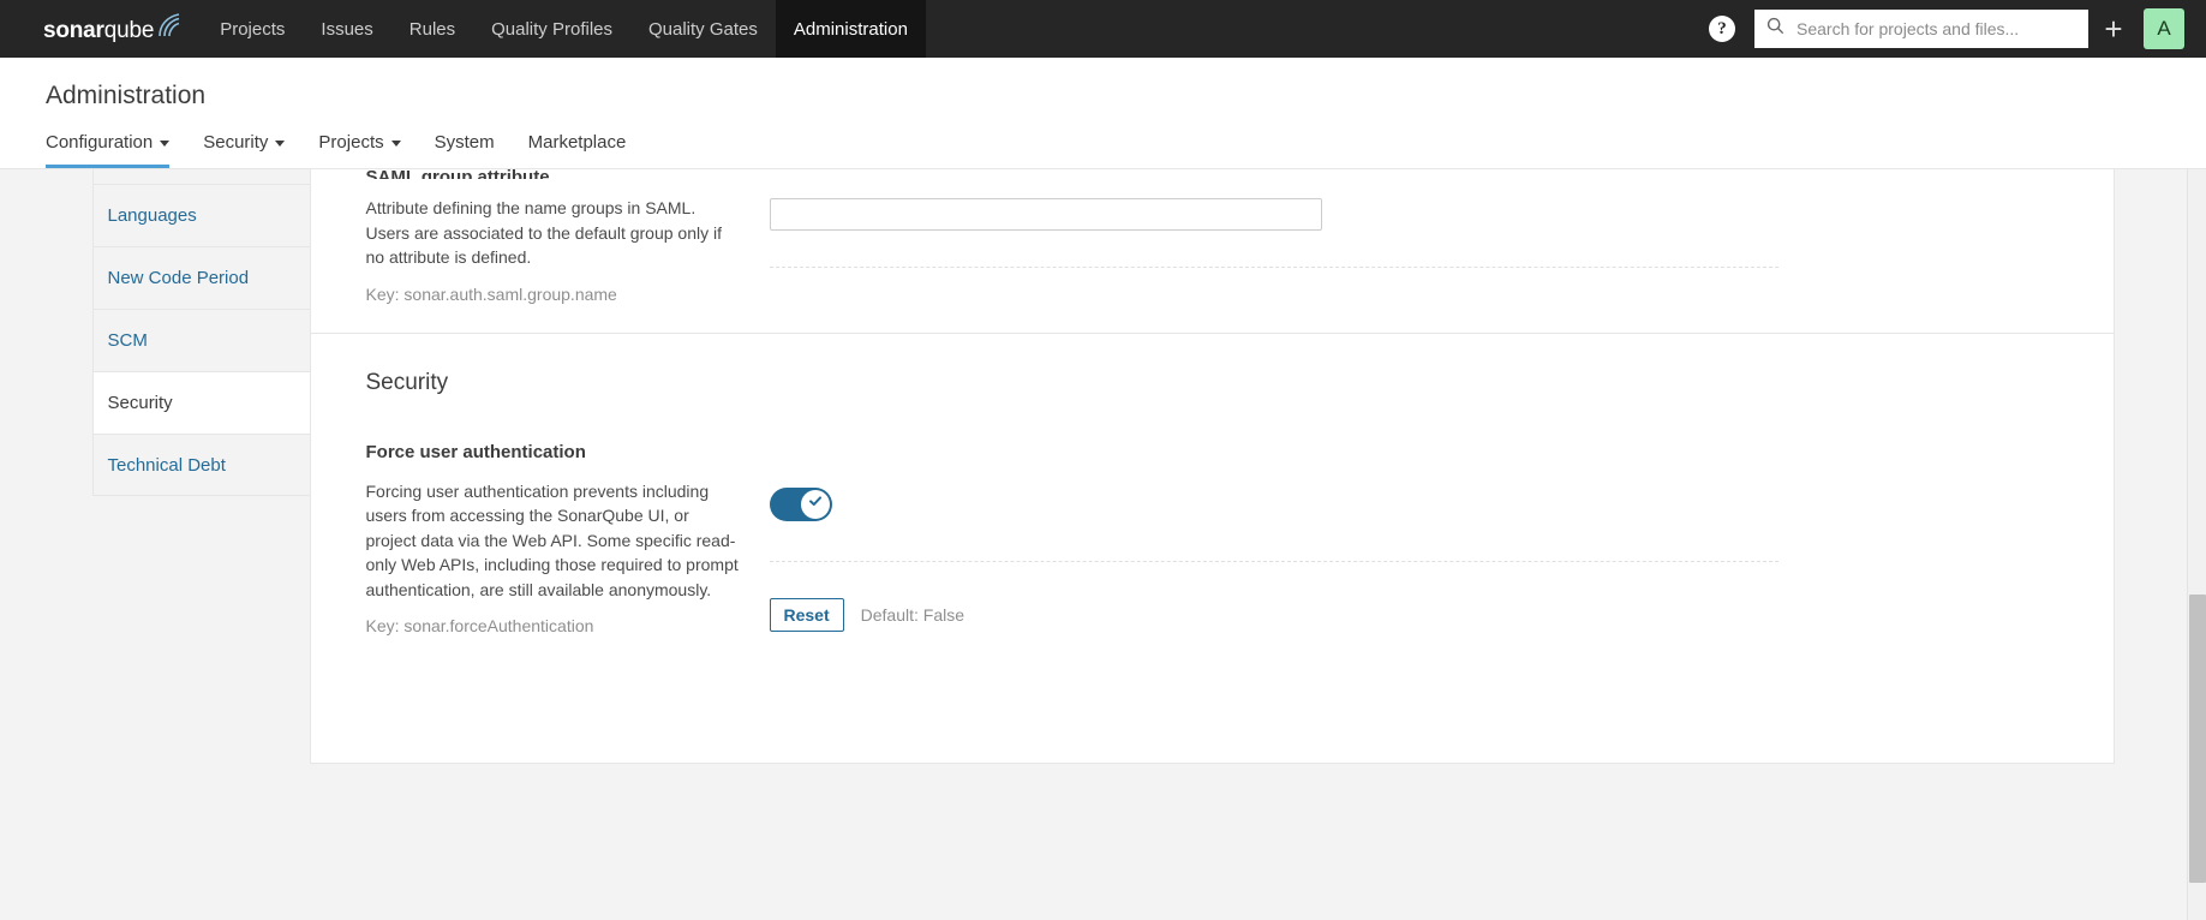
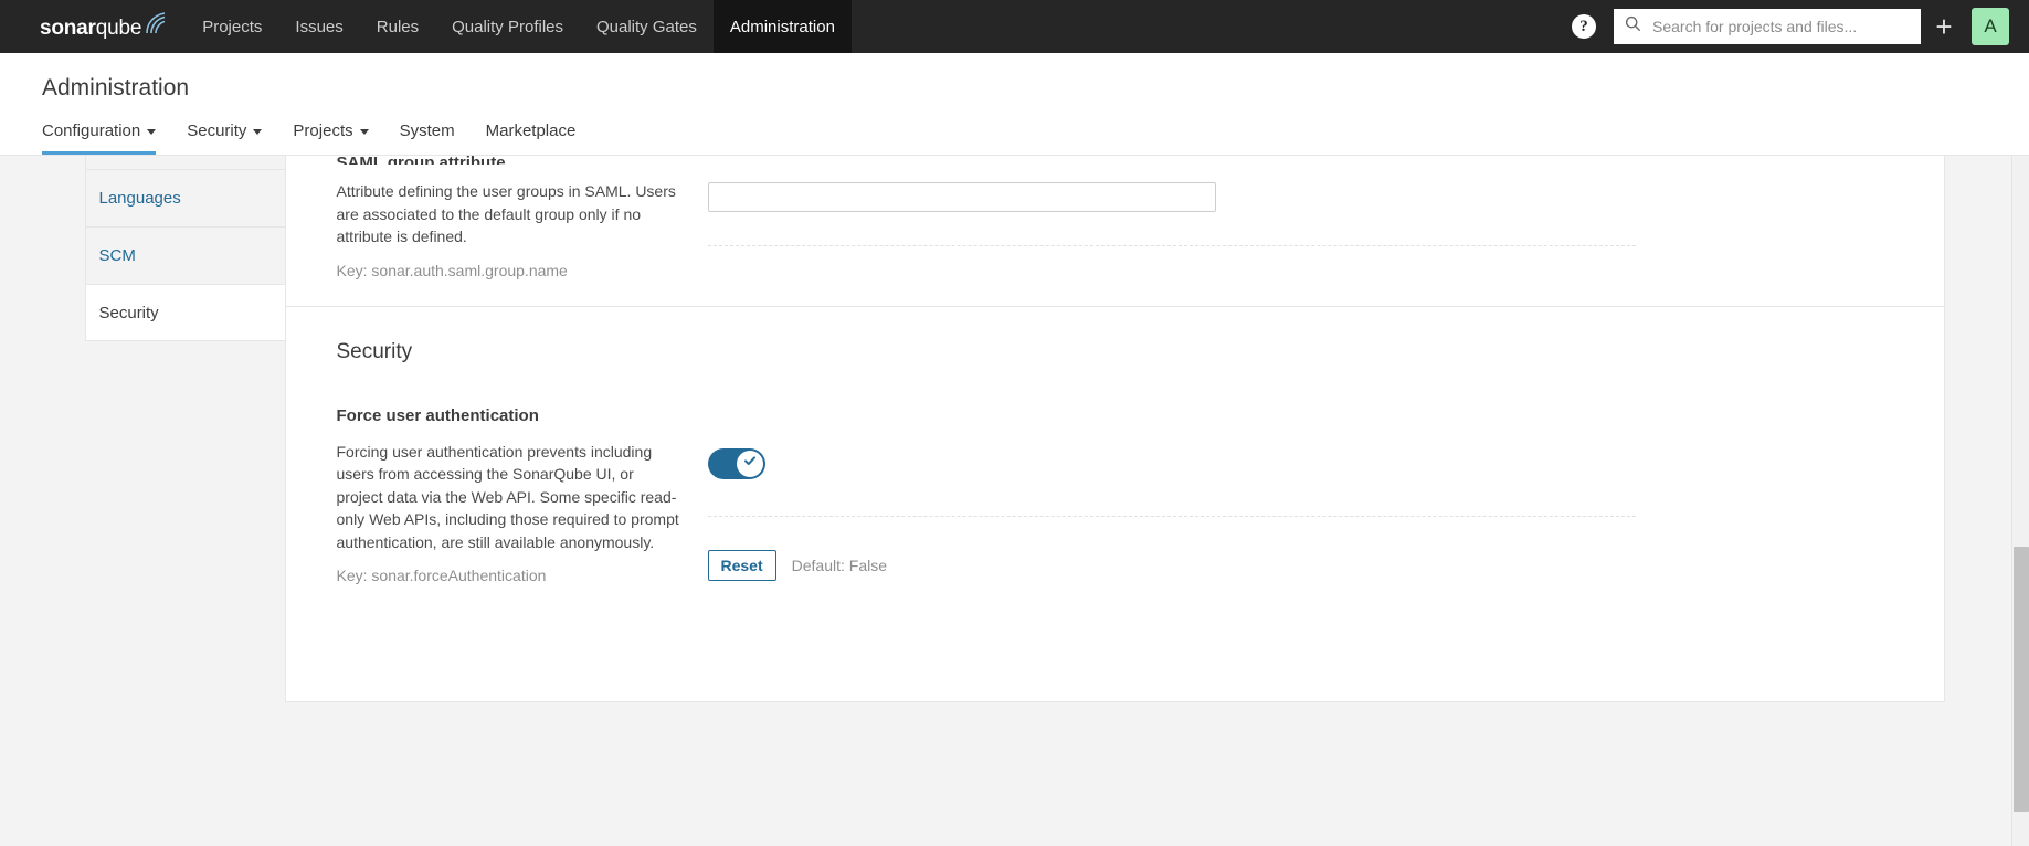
  sonar
  qube
  Projects
  Issues
  Rules
  Quality Profiles
  Quality Gates
  Administration
  ?
  Search for projects and files...
  +
  A
  Administration
  Configuration
  Security
  Projects
  System
  Marketplace
  Languages
- New Code Period
  SCM
  Security
- Technical Debt
  SAML group attribute
- Attribute defining the name groups in SAML. Users are associated to the default group only if no attribute is defined.
+ Attribute defining the user groups in SAML. Users are associated to the default group only if no attribute is defined.
  Key: sonar.auth.saml.group.name
  Security
  Force user authentication
  Forcing user authentication prevents including users from accessing the SonarQube UI, or project data via the Web API. Some specific read-only Web APIs, including those required to prompt authentication, are still available anonymously.
  Key: sonar.forceAuthentication
  Reset
  Default: False
